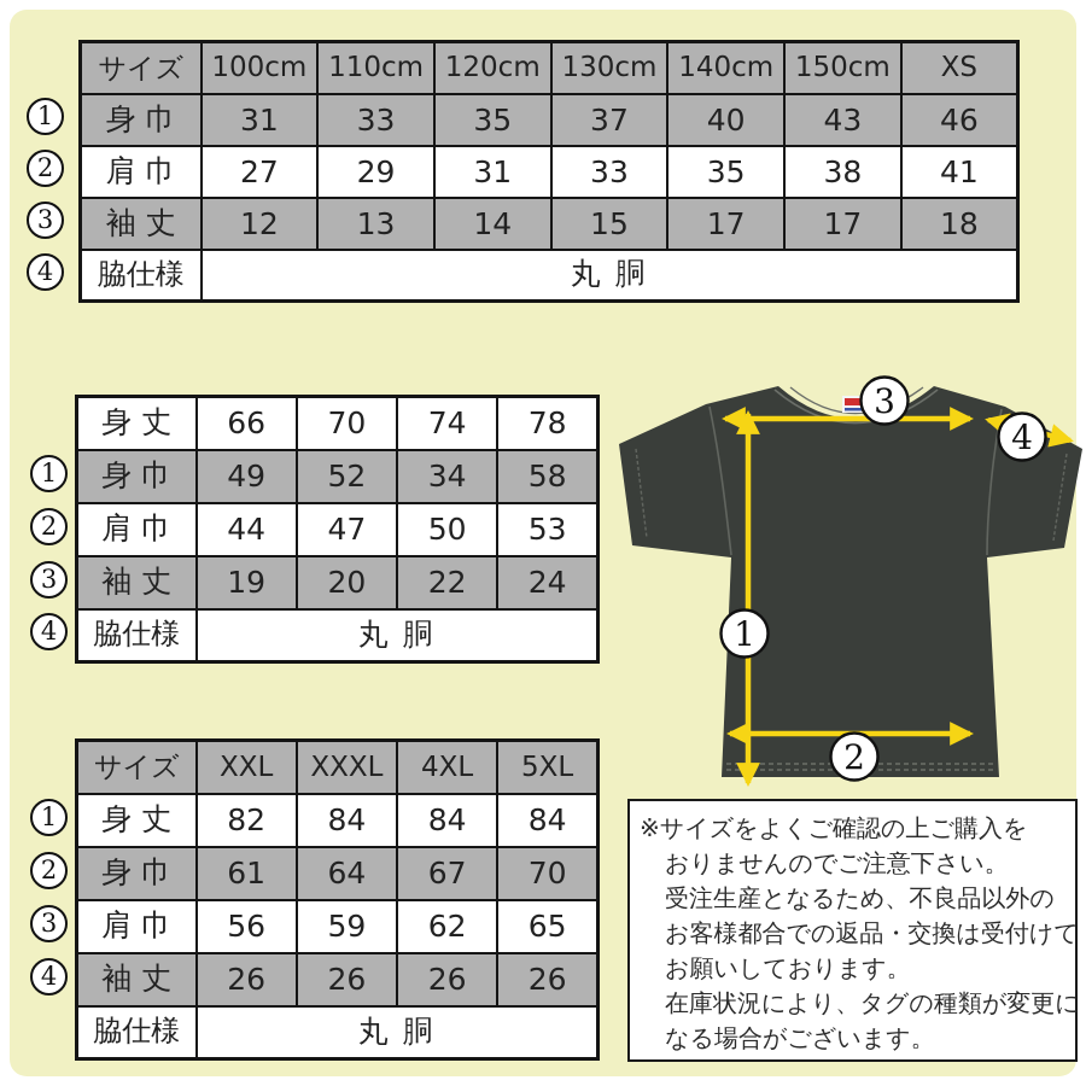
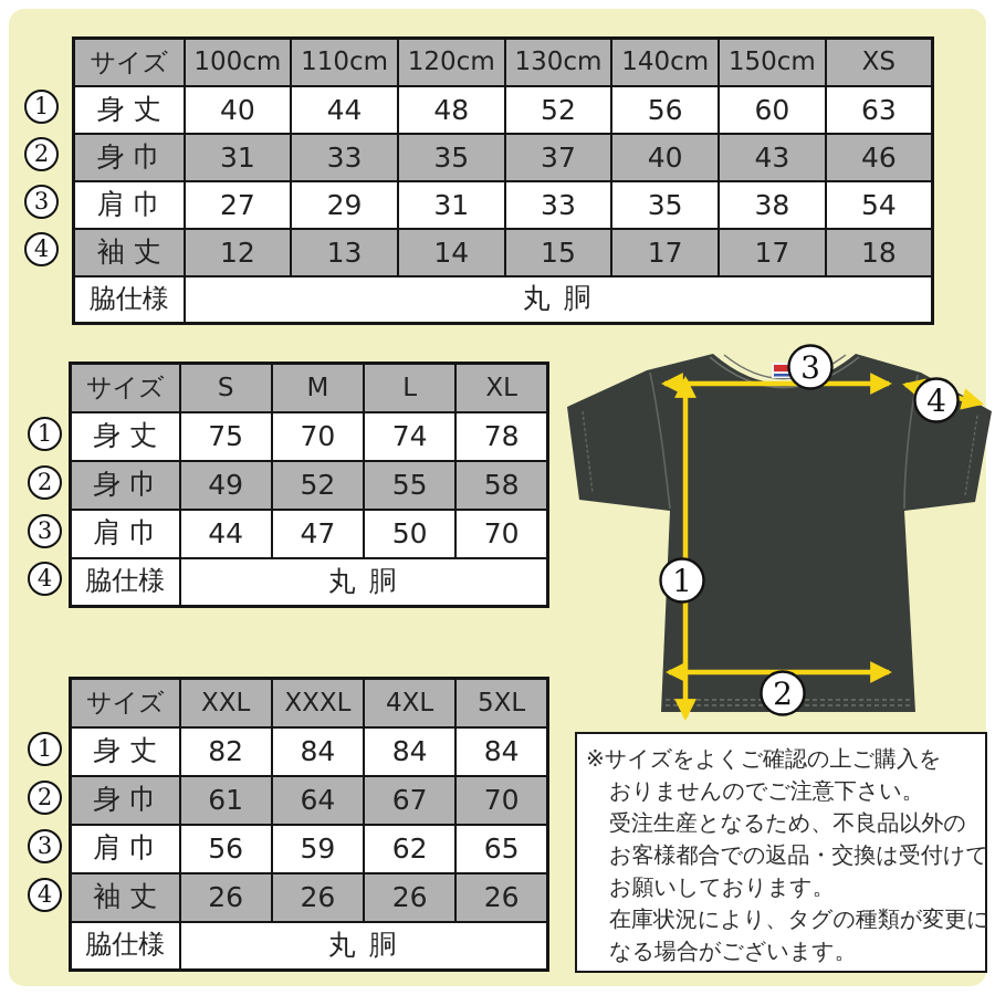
  サイズ	100cm	110cm	120cm	130cm	140cm	150cm	XS
+ 身 丈	40	44	48	52	56	60	63
  身 巾	31	33	35	37	40	43	46
- 肩 巾	27	29	31	33	35	38	41
+ 肩 巾	27	29	31	33	35	38	54
  袖 丈	12	13	14	15	17	17	18
  脇仕様	丸 胴
+ サイズ	S	M	L	XL
- 身 丈	66	70	74	78
+ 身 丈	75	70	74	78
- 身 巾	49	52	34	58
+ 身 巾	49	52	55	58
- 肩 巾	44	47	50	53
+ 肩 巾	44	47	50	70
- 袖 丈	19	20	22	24
  脇仕様	丸 胴
  サイズ	XXL	XXXL	4XL	5XL
  身 丈	82	84	84	84
  身 巾	61	64	67	70
  肩 巾	56	59	62	65
  袖 丈	26	26	26	26
  脇仕様	丸 胴
  1
  2
  3
  4
  1
  2
  3
  4
  1
  2
  3
  4
  1
  2
  3
  4
  ※サイズをよくご確認の上ご購入を
  おりませんのでご注意下さい。
  受注生産となるため、不良品以外の
  お客様都合での返品・交換は受付けて
  お願いしております。
  在庫状況により、タグの種類が変更に
  なる場合がございます。
